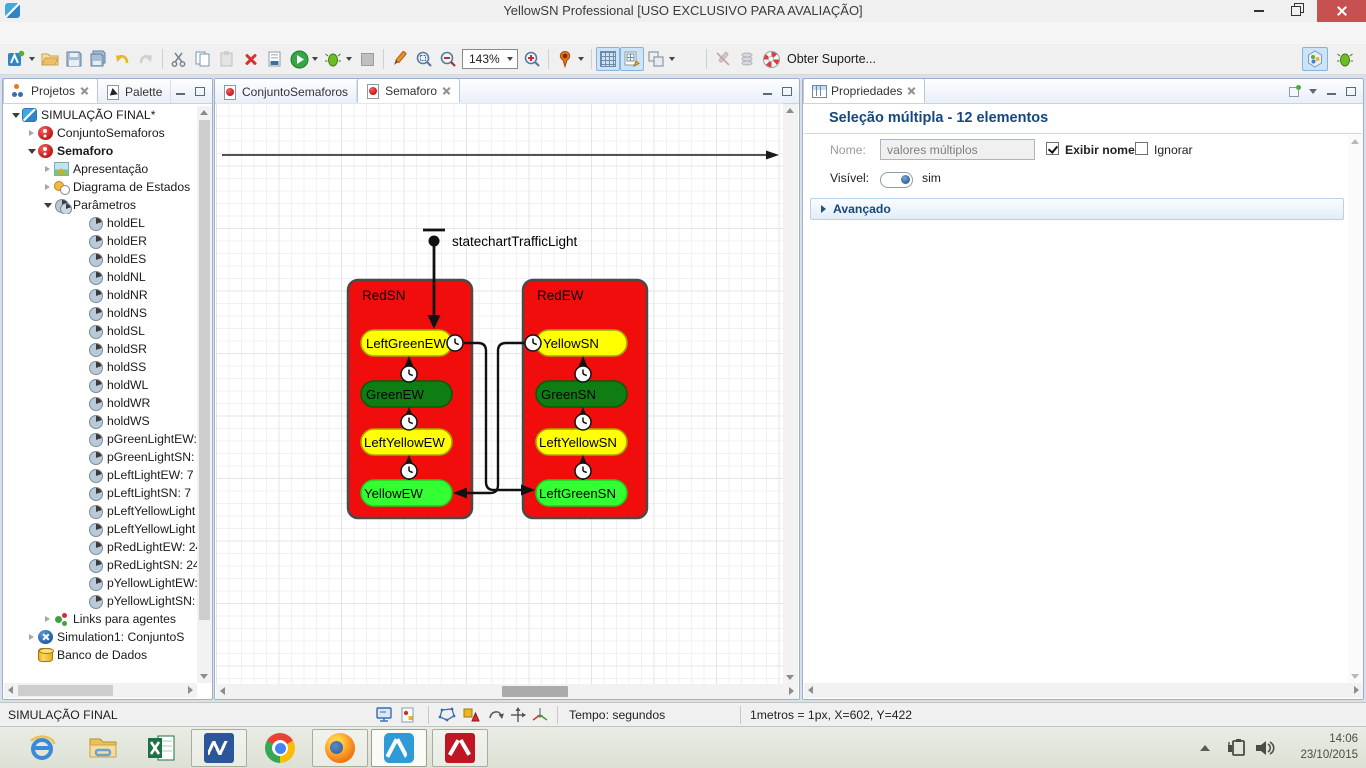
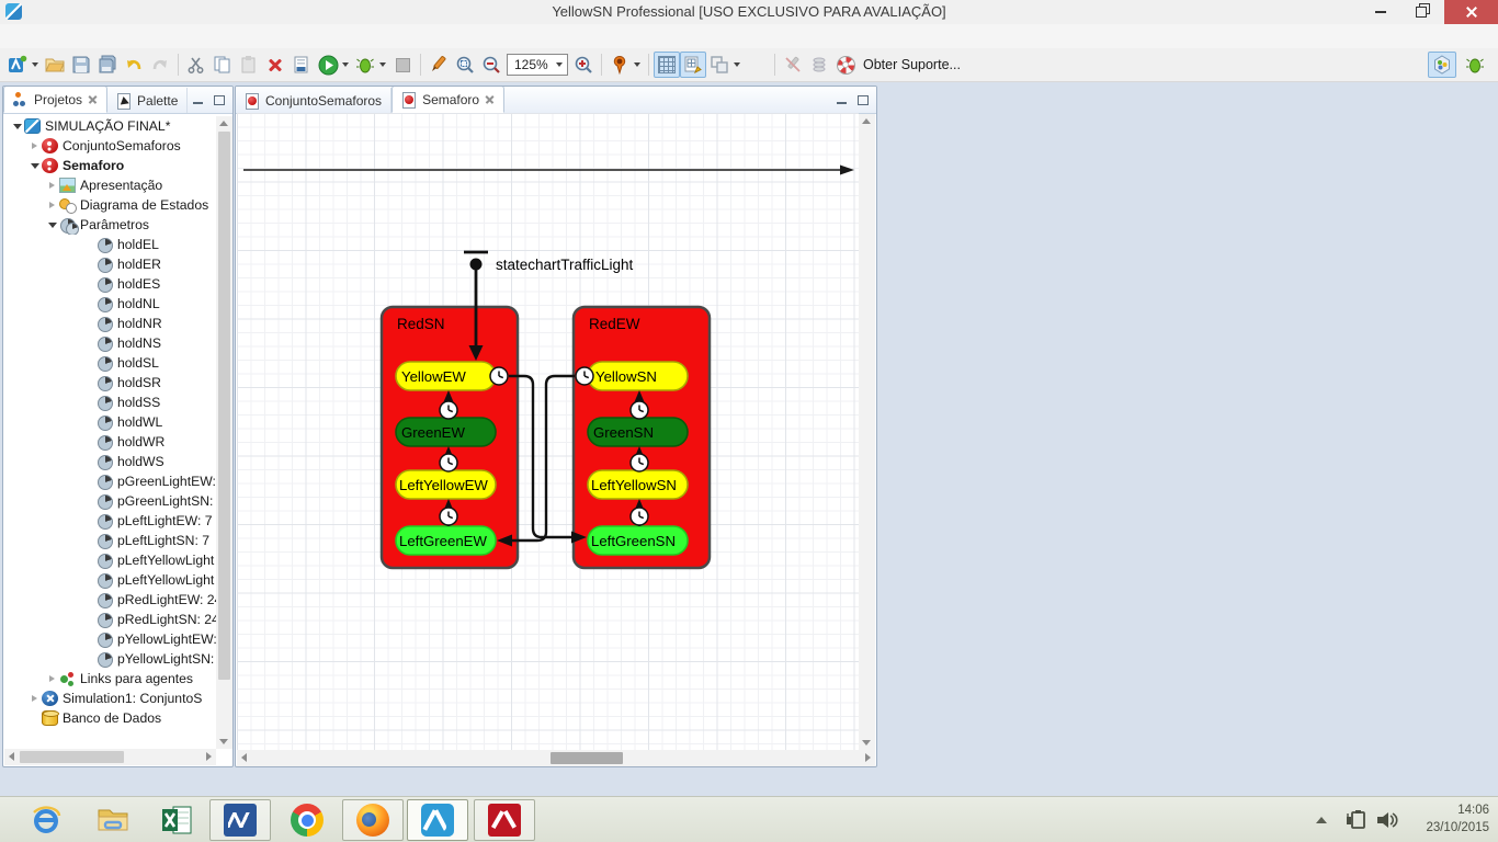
  YellowSN Professional [USO EXCLUSIVO PARA AVALIAÇÃO]
- 143%
+ 125%
  Obter Suporte...
  Projetos
  Palette
  SIMULAÇÃO FINAL*
  ConjuntoSemaforos
  Semaforo
  Apresentação
  Diagrama de Estados
  Parâmetros
  holdEL
  holdER
  holdES
  holdNL
  holdNR
  holdNS
  holdSL
  holdSR
  holdSS
  holdWL
  holdWR
  holdWS
  pGreenLightEW:
  pGreenLightSN:
  pLeftLightEW: 7
  pLeftLightSN: 7
  pLeftYellowLight
  pLeftYellowLight
  pRedLightEW: 2
  pRedLightSN: 2
  pYellowLightEW
  pYellowLightSN:
  Links para agentes
  Simulation1: ConjuntoS
  Banco de Dados
  ConjuntoSemaforos
  Semaforo
  RedSN
  RedEW
- LeftGreenEW
+ YellowEW
  GreenEW
  LeftYellowEW
- YellowEW
+ LeftGreenEW
  YellowSN
  GreenSN
  LeftYellowSN
  LeftGreenSN
  statechartTrafficLight
- Propriedades
- Seleção múltipla - 12 elementos
- Nome:
- valores múltiplos
- Exibir nome
- Ignorar
- Visível:
- sim
- Avançado
- SIMULAÇÃO FINAL
- Tempo: segundos
- 1metros = 1px, X=602, Y=422
  14:06
  23/10/2015
